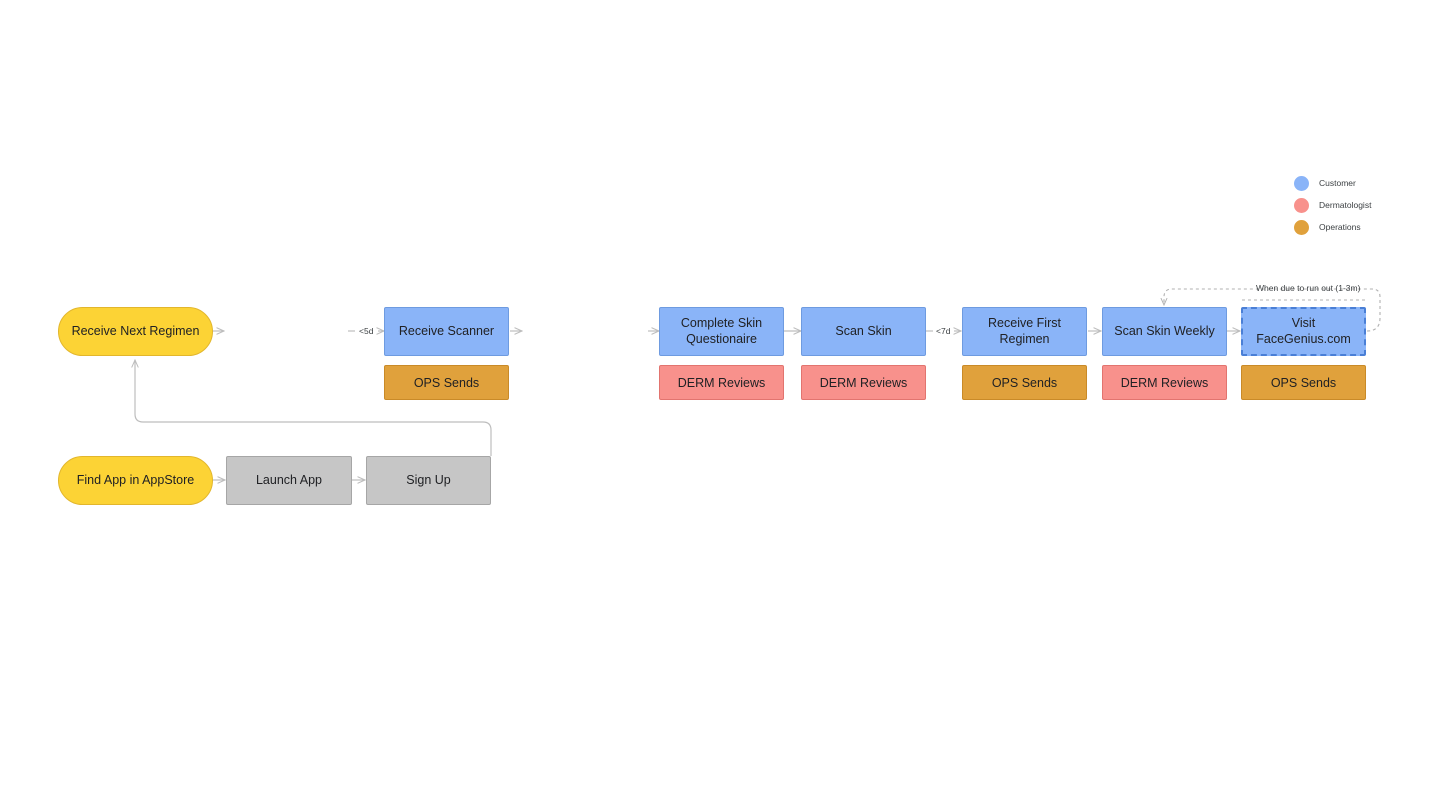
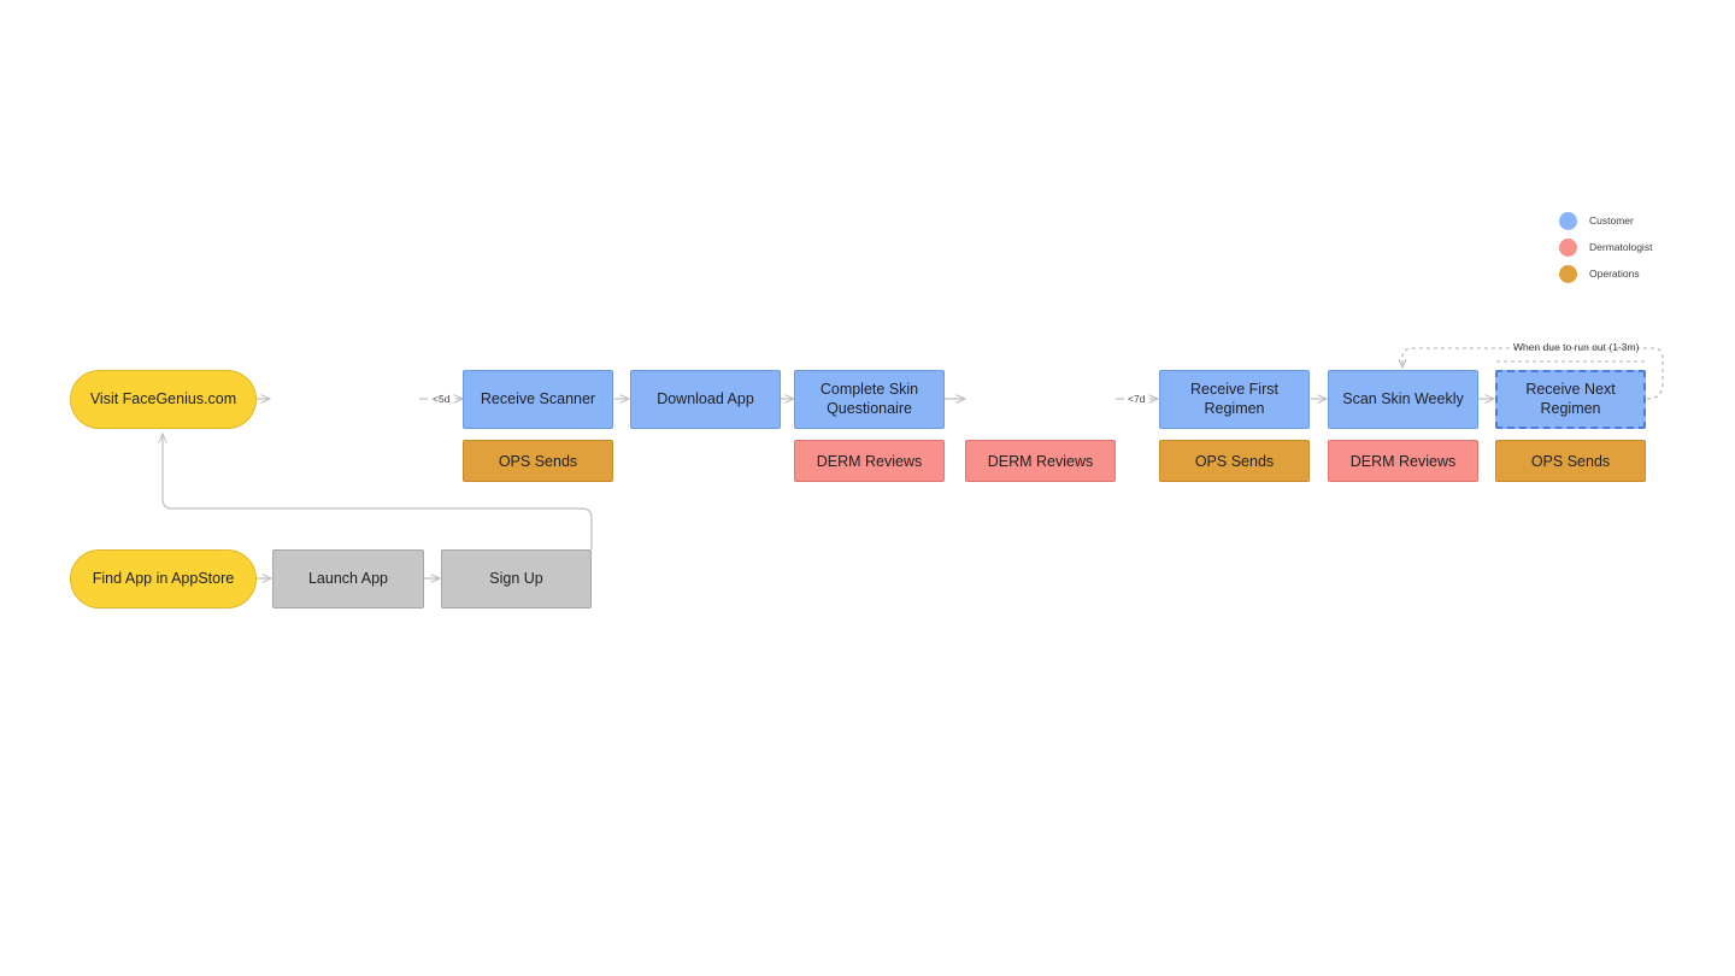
- Receive Next Regimen
+ Visit FaceGenius.com
  Receive Scanner
+ Download App
  Complete Skin Questionaire
- Scan Skin
  Receive First Regimen
  Scan Skin Weekly
- Visit FaceGenius.com
+ Receive Next Regimen
  OPS Sends
  DERM Reviews
  DERM Reviews
  OPS Sends
  DERM Reviews
  OPS Sends
  <5d
  <7d
  When due to run out (1-3m)
  Find App in AppStore
  Launch App
  Sign Up
  Customer
  Dermatologist
  Operations
